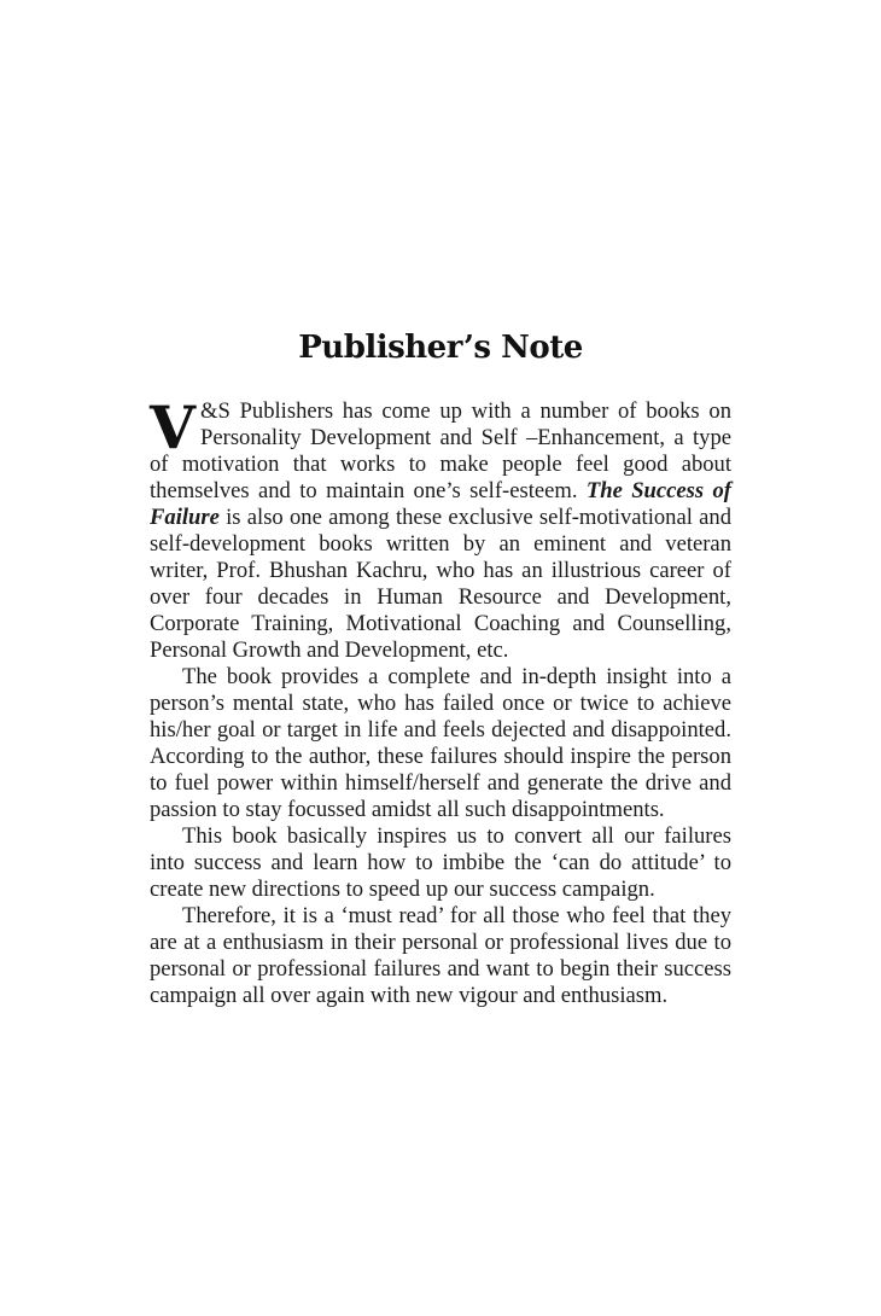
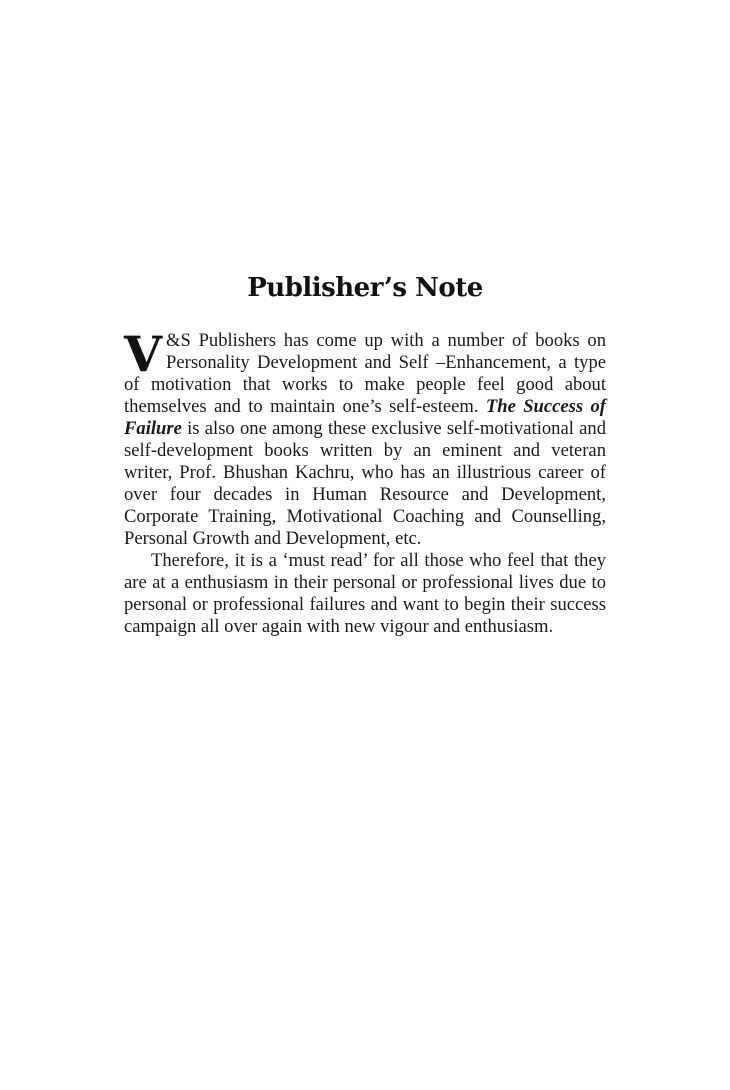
  Publisher’s Note
  V
  &S Publishers has come up with a number of books on Personality Development and Self –Enhancement, a type of motivation that works to make people feel good about themselves and to maintain one’s self-esteem. The Success of Failure is also one among these exclusive self-motivational and self-development books written by an eminent and veteran writer, Prof. Bhushan Kachru, who has an illustrious career of over four decades in Human Resource and Development, Corporate Training, Motivational Coaching and Counselling, Personal Growth and Development, etc.
- The book provides a complete and in-depth insight into a person’s mental state, who has failed once or twice to achieve his/her goal or target in life and feels dejected and disappointed. According to the author, these failures should inspire the person to fuel power within himself/herself and generate the drive and passion to stay focussed amidst all such disappointments.
- This book basically inspires us to convert all our failures into success and learn how to imbibe the ‘can do attitude’ to create new directions to speed up our success campaign.
  Therefore, it is a ‘must read’ for all those who feel that they are at a enthusiasm in their personal or professional lives due to personal or professional failures and want to begin their success campaign all over again with new vigour and enthusiasm.
